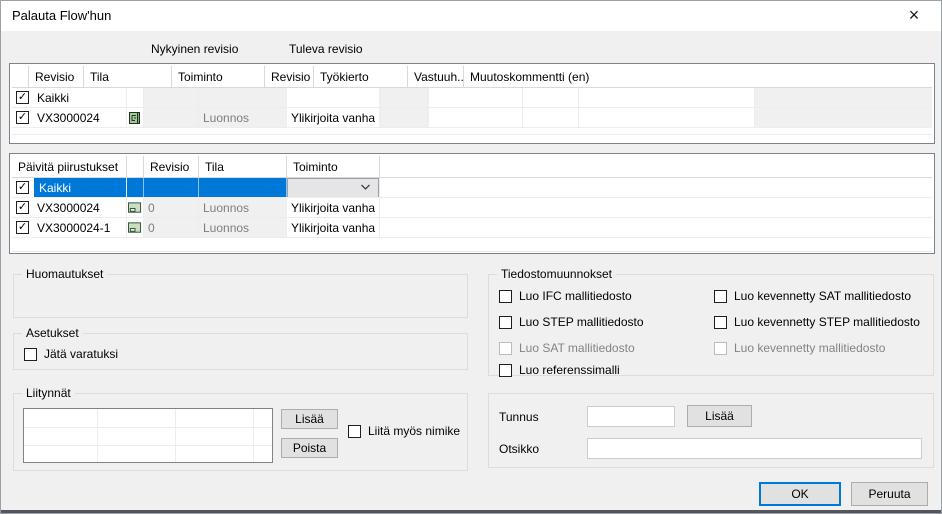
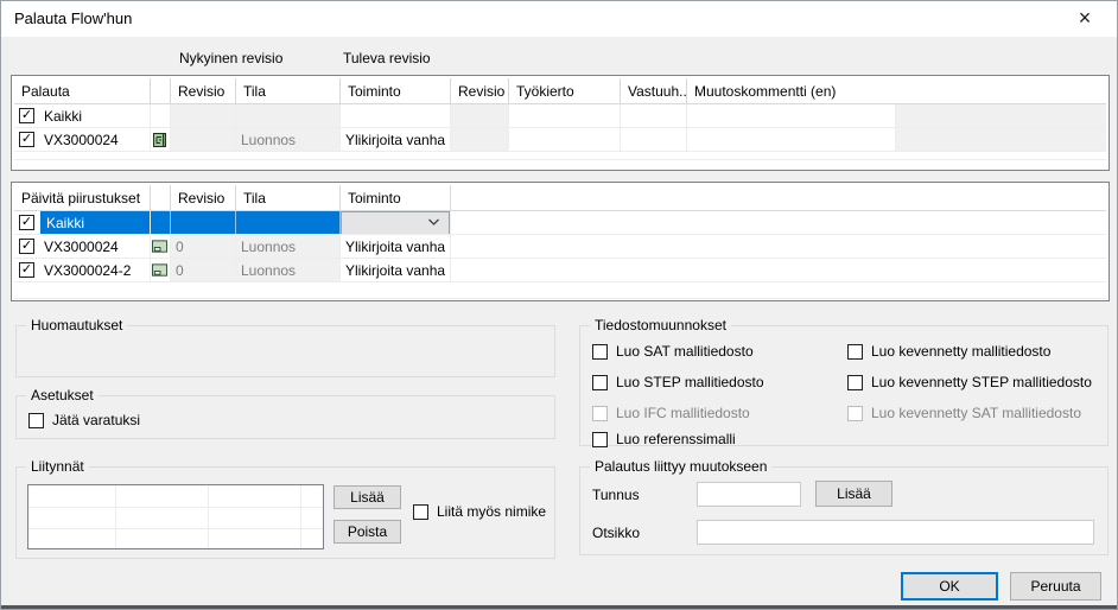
  Palauta Flow'hun
  ×
  Nykyinen revisio
  Tuleva revisio
+ Palauta
  Revisio
  Tila
  Toiminto
  Revisio
  Työkierto
  Vastuuh..
  Muutoskommentti (en)
  ✓
  Kaikki
  ✓
  VX3000024
  Luonnos
  Ylikirjoita vanha
  Päivitä piirustukset
  Revisio
  Tila
  Toiminto
  ✓
  Kaikki
  ✓
  VX3000024
  0
  Luonnos
  Ylikirjoita vanha
  ✓
- VX3000024-1
+ VX3000024-2
  0
  Luonnos
  Ylikirjoita vanha
  Huomautukset
  Asetukset
  Jätä varatuksi
  Liitynnät
  Lisää
  Poista
  Liitä myös nimike
  Tiedostomuunnokset
- Luo IFC mallitiedosto
+ Luo SAT mallitiedosto
  Luo STEP mallitiedosto
- Luo SAT mallitiedosto
+ Luo IFC mallitiedosto
  Luo referenssimalli
- Luo kevennetty SAT mallitiedosto
+ Luo kevennetty mallitiedosto
  Luo kevennetty STEP mallitiedosto
- Luo kevennetty mallitiedosto
+ Luo kevennetty SAT mallitiedosto
+ Palautus liittyy muutokseen
  Tunnus
  Lisää
  Otsikko
  OK
  Peruuta
